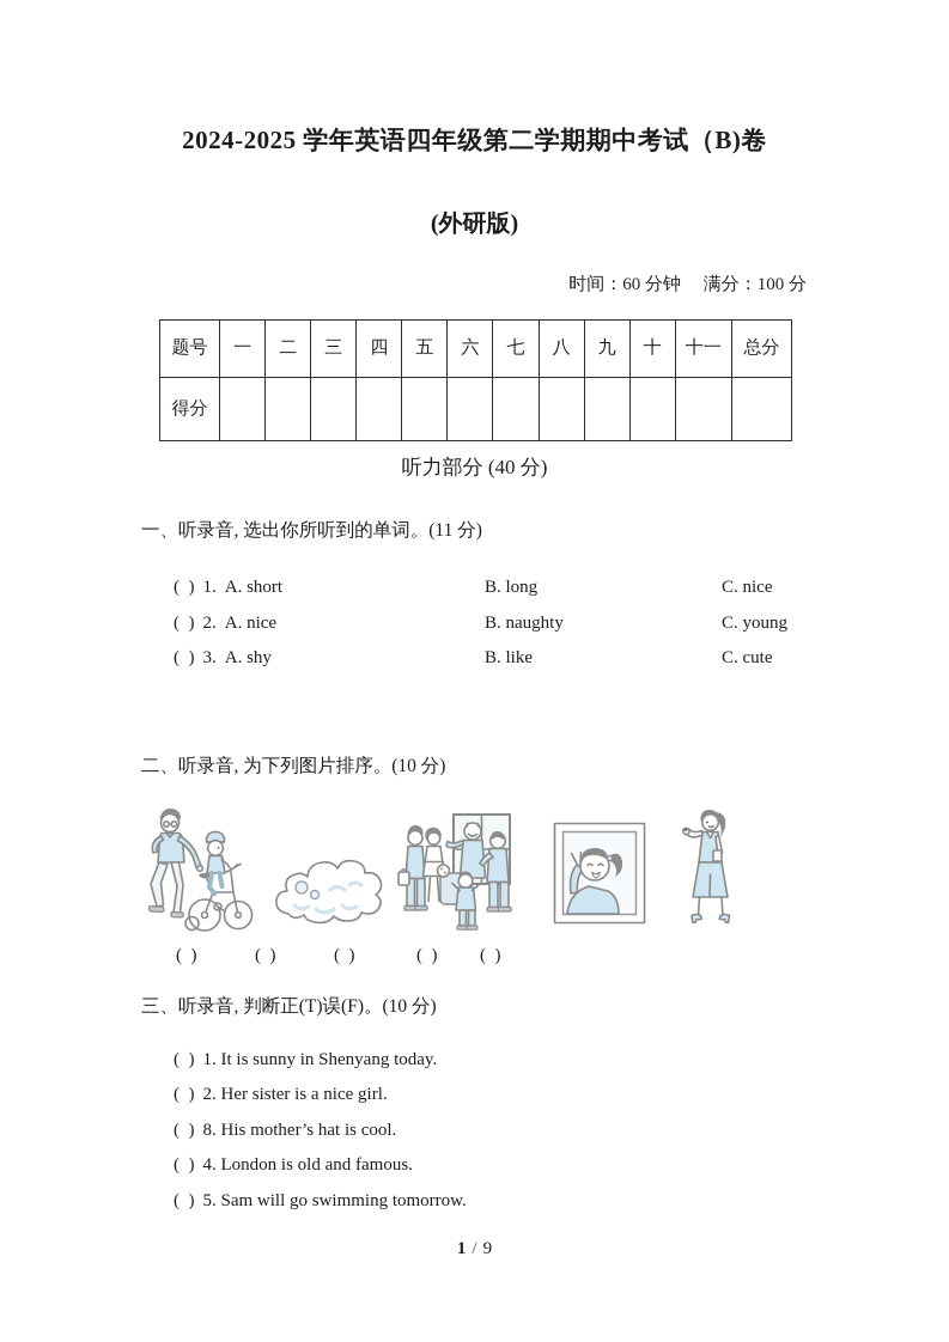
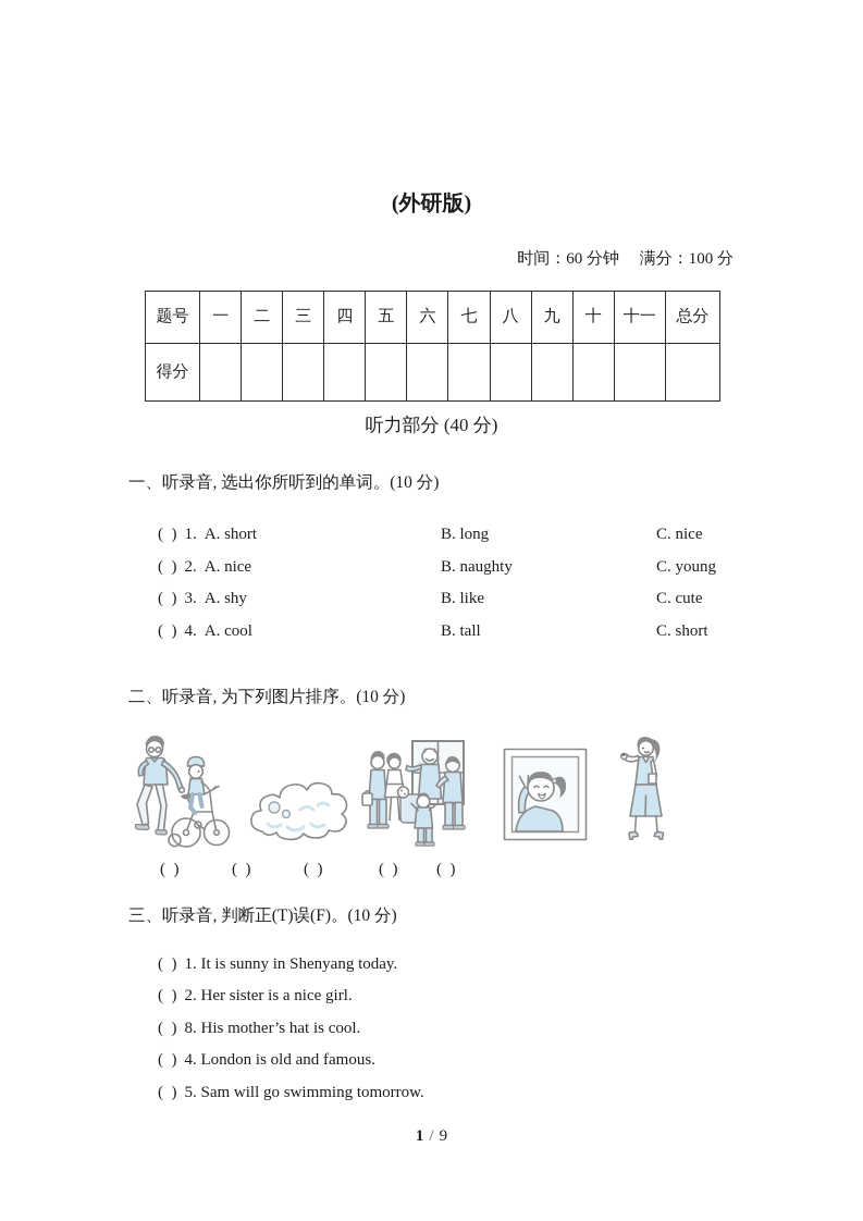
- 2024-2025 学年英语四年级第二学期期中考试（B)卷
  (外研版)
  时间：60 分钟 满分：100 分
  题号	一	二	三	四	五	六	七	八	九	十	十一	总分
  得分
  听力部分 (40 分)
- 一、听录音, 选出你所听到的单词。(11 分)
+ 一、听录音, 选出你所听到的单词。(10 分)
  ( ) 1. A. short
  B. long
  C. nice
  ( ) 2. A. nice
  B. naughty
  C. young
  ( ) 3. A. shy
  B. like
  C. cute
+ ( ) 4. A. cool
+ B. tall
+ C. short
  二、听录音, 为下列图片排序。(10 分)
  ( )
  ( )
  ( )
  ( )
  ( )
  三、听录音, 判断正(T)误(F)。(10 分)
  ( )
  1. It is sunny in Shenyang today.
  ( )
  2. Her sister is a nice girl.
  ( )
  8. His mother’s hat is cool.
  ( )
  4. London is old and famous.
  ( )
  5. Sam will go swimming tomorrow.
  1 / 9
